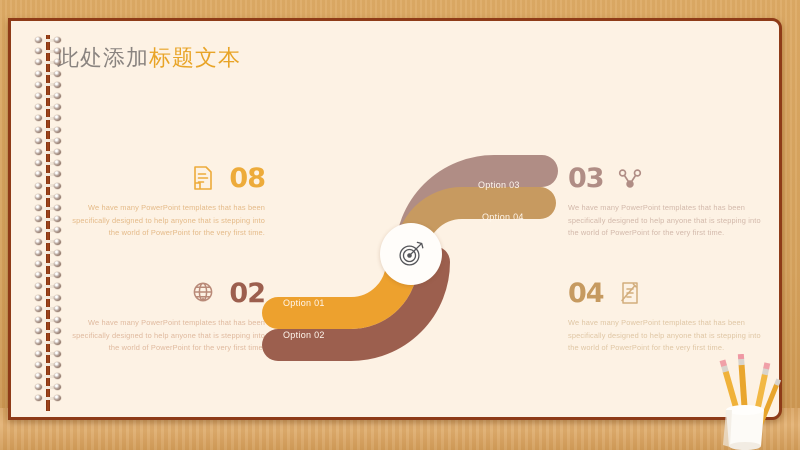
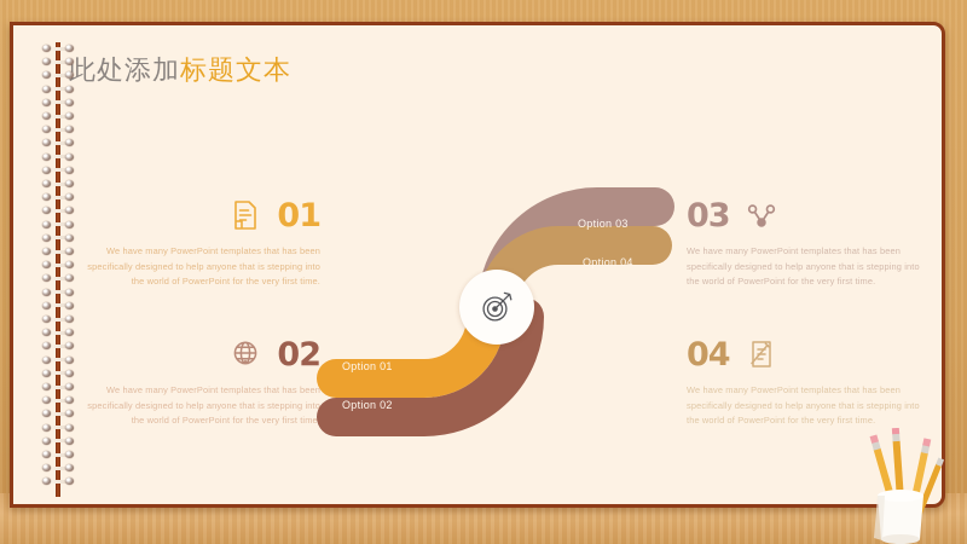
  此处添加标题文本
- 08
+ 01
  We have many PowerPoint templates that has been specifically designed to help anyone that is stepping into the world of PowerPoint for the very first time.
  02
  We have many PowerPoint templates that has been specifically designed to help anyone that is stepping into the world of PowerPoint for the very first time
  03
  We have many PowerPoint templates that has been specifically designed to help anyone that is stepping into the world of PowerPoint for the very first time.
  04
  We have many PowerPoint templates that has been specifically designed to help anyone that is stepping into the world of PowerPoint for the very first time.
  Option 03
  Option 04
  Option 01
  Option 02
